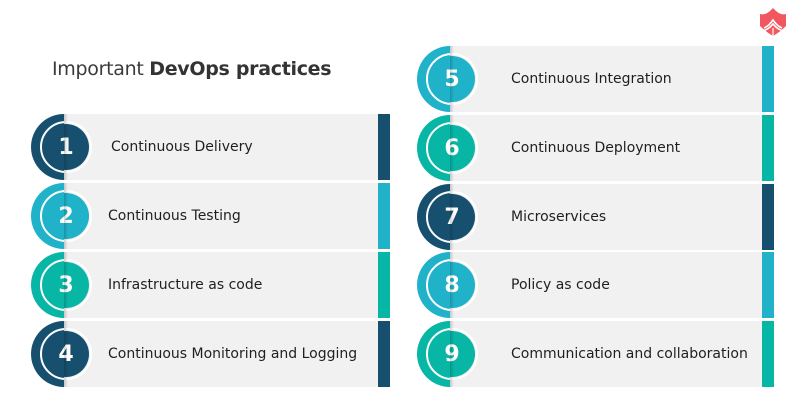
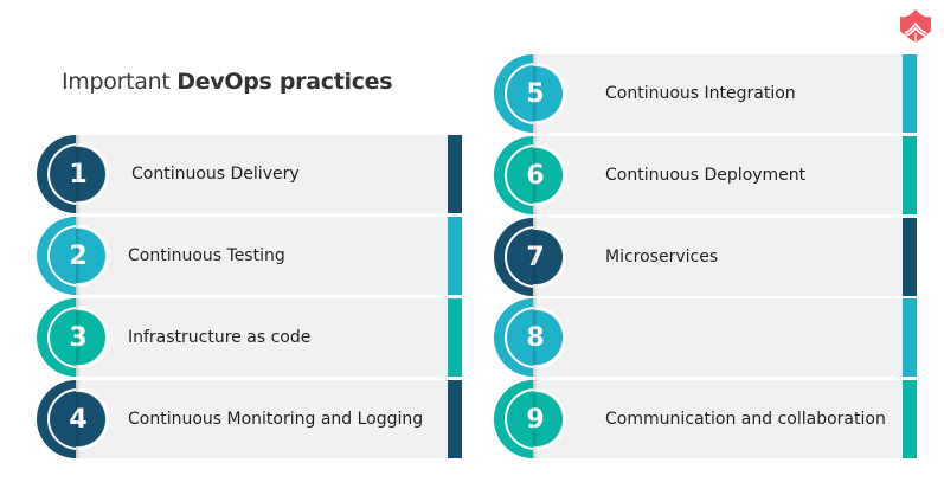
  Important DevOps practices
  Continuous Delivery
  Continuous Testing
  Infrastructure as code
  Continuous Monitoring and Logging
  Continuous Integration
  Continuous Deployment
  Microservices
- Policy as code
  Communication and collaboration
